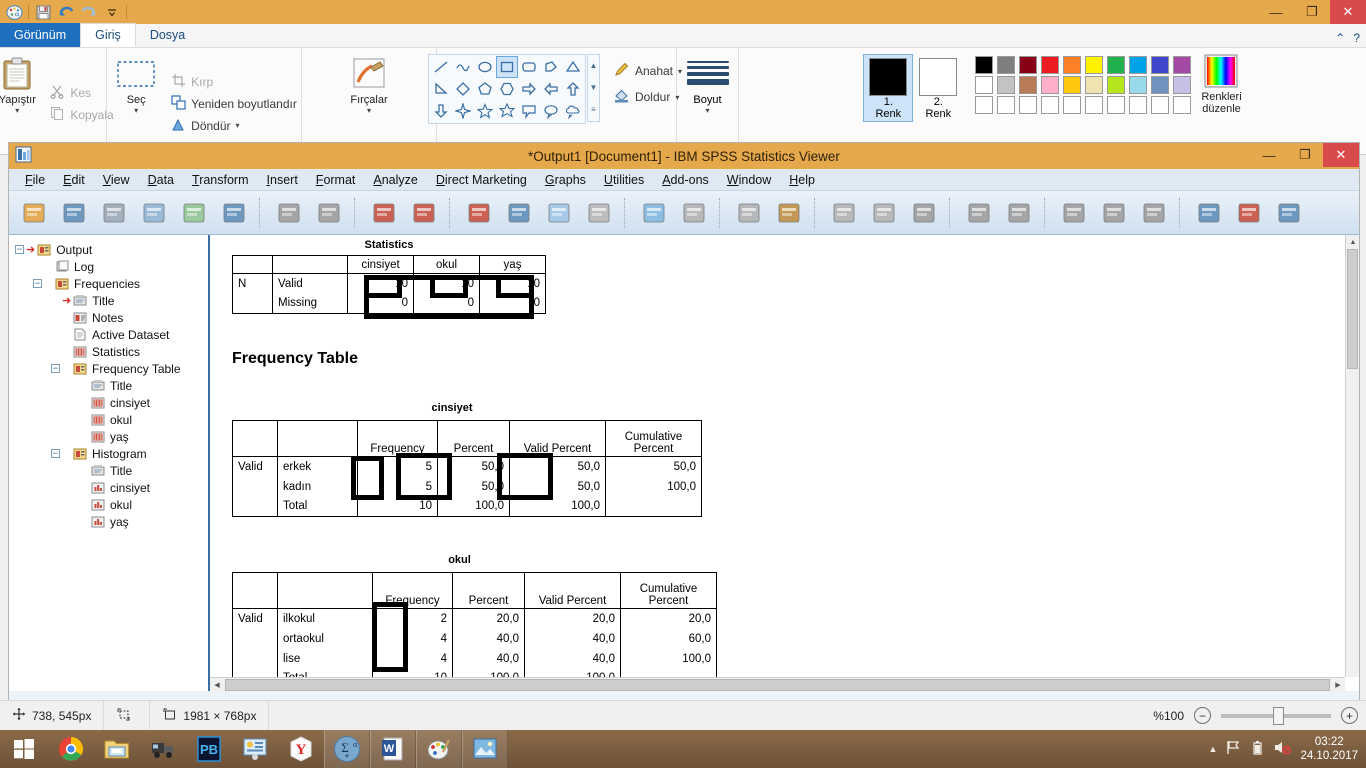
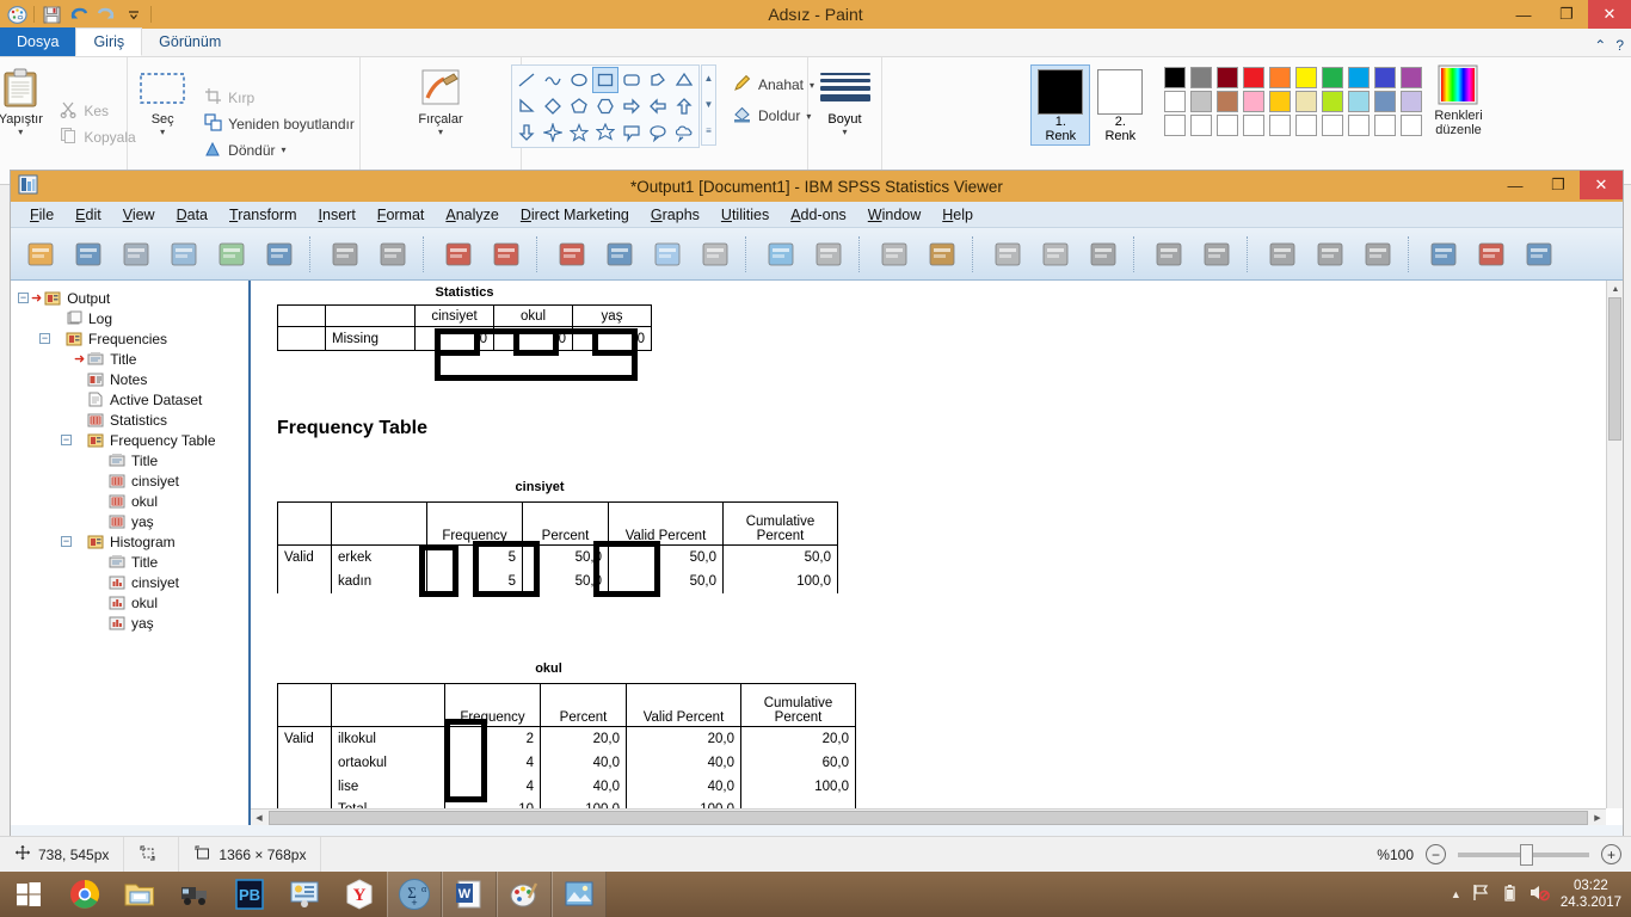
+ Adsız - Paint
  —
  ❐
  ✕
- Görünüm
+ Dosya
  Giriş
- Dosya
+ Görünüm
  ⌃
  ?
  Yapıştır
  ▾
  Kes
  Kopyala
  Seç
  ▾
  Kırp
  Yeniden boyutlandır
  Döndür
  ▾
  Fırçalar
  ▾
  ▲
  ▼
  ≡
  Anahat
  ▾
  Doldur
  ▾
  Boyut
  ▾
  1.
  Renk
  2.
  Renk
  Renkleri
  düzenle
  *Output1 [Document1] - IBM SPSS Statistics Viewer
  —
  ❐
  ✕
  File
  Edit
  View
  Data
  Transform
  Insert
  Format
  Analyze
  Direct Marketing
  Graphs
  Utilities
  Add-ons
  Window
  Help
  −
  ➜
  Output
  Log
  −
  Frequencies
  ➜
  Title
  Notes
  Active Dataset
  Statistics
  −
  Frequency Table
  Title
  cinsiyet
  okul
  yaş
  −
  Histogram
  Title
  cinsiyet
  okul
  yaş
  Statistics
  		cinsiyet	okul	yaş
- N	Valid	10	10	10
  	Missing	0	0	0
  Frequency Table
  cinsiyet
  		Frequency	Percent	Valid Percent	Cumulative Percent
  Valid	erkek	5	50,0	50,0	50,0
  	kadın	5	50,0	50,0	100,0
- 	Total	10	100,0	100,0
  okul
  		Frequency	Percent	Valid Percent	Cumulative Percent
  Valid	ilkokul	2	20,0	20,0	20,0
  	ortaokul	4	40,0	40,0	60,0
  	lise	4	40,0	40,0	100,0
  738, 545px
- 1981 × 768px
+ 1366 × 768px
  %100
  −
  +
  PB
  Y
  Σ
  α
  +
  W
  ▲
  03:22
- 24.10.2017
+ 24.3.2017
